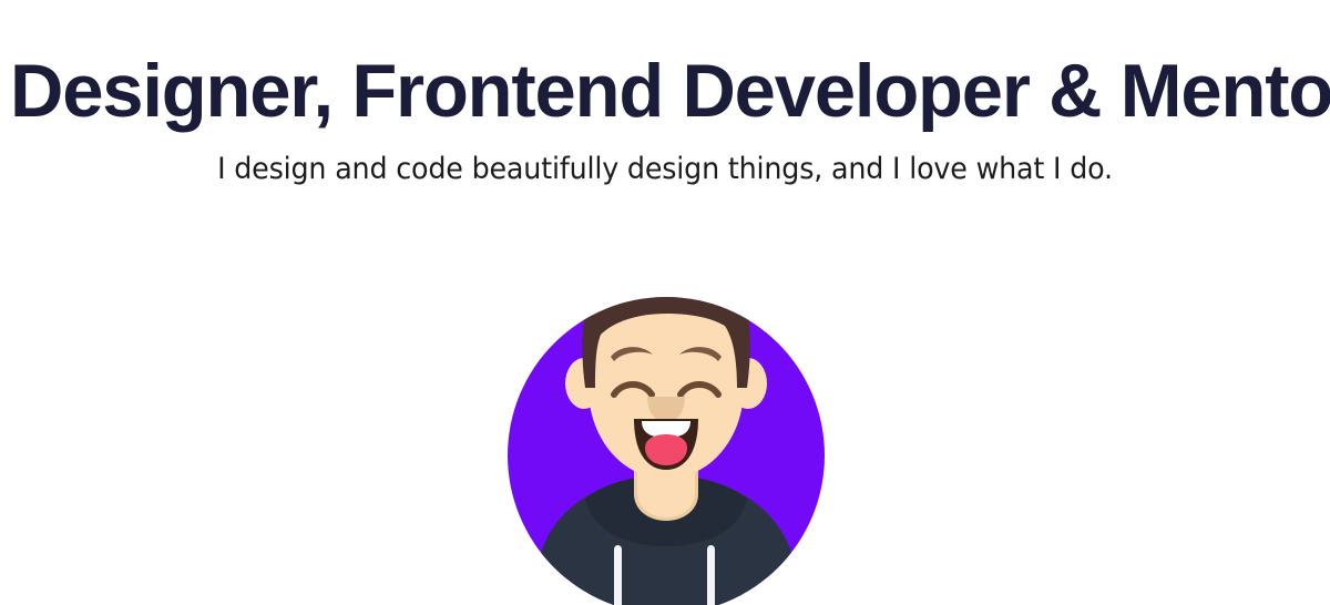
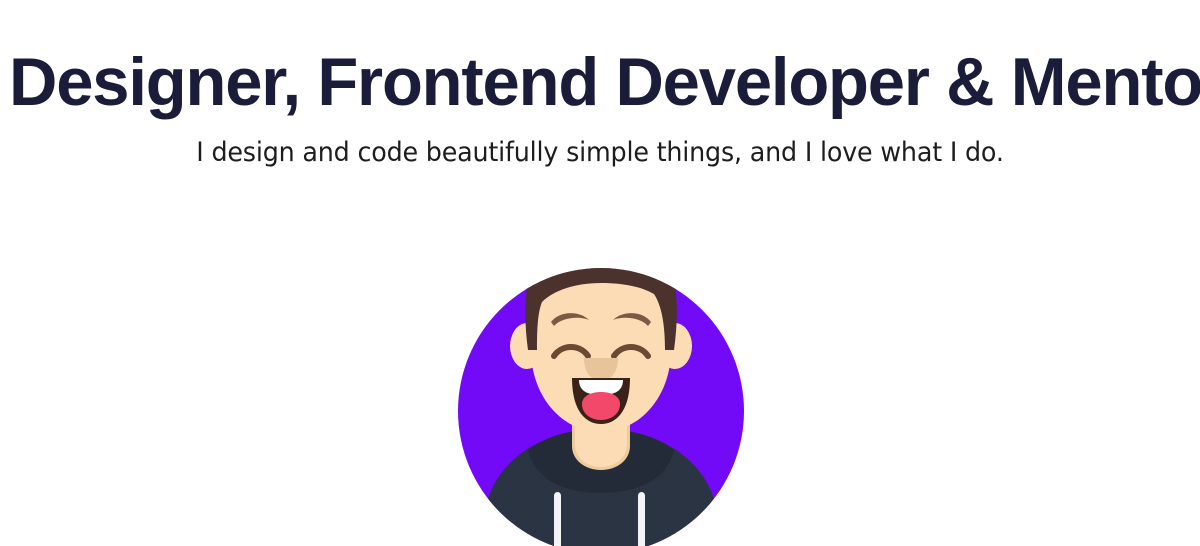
  Designer, Frontend Developer & Mento
- I design and code beautifully design things, and I love what I do.
+ I design and code beautifully simple things, and I love what I do.
